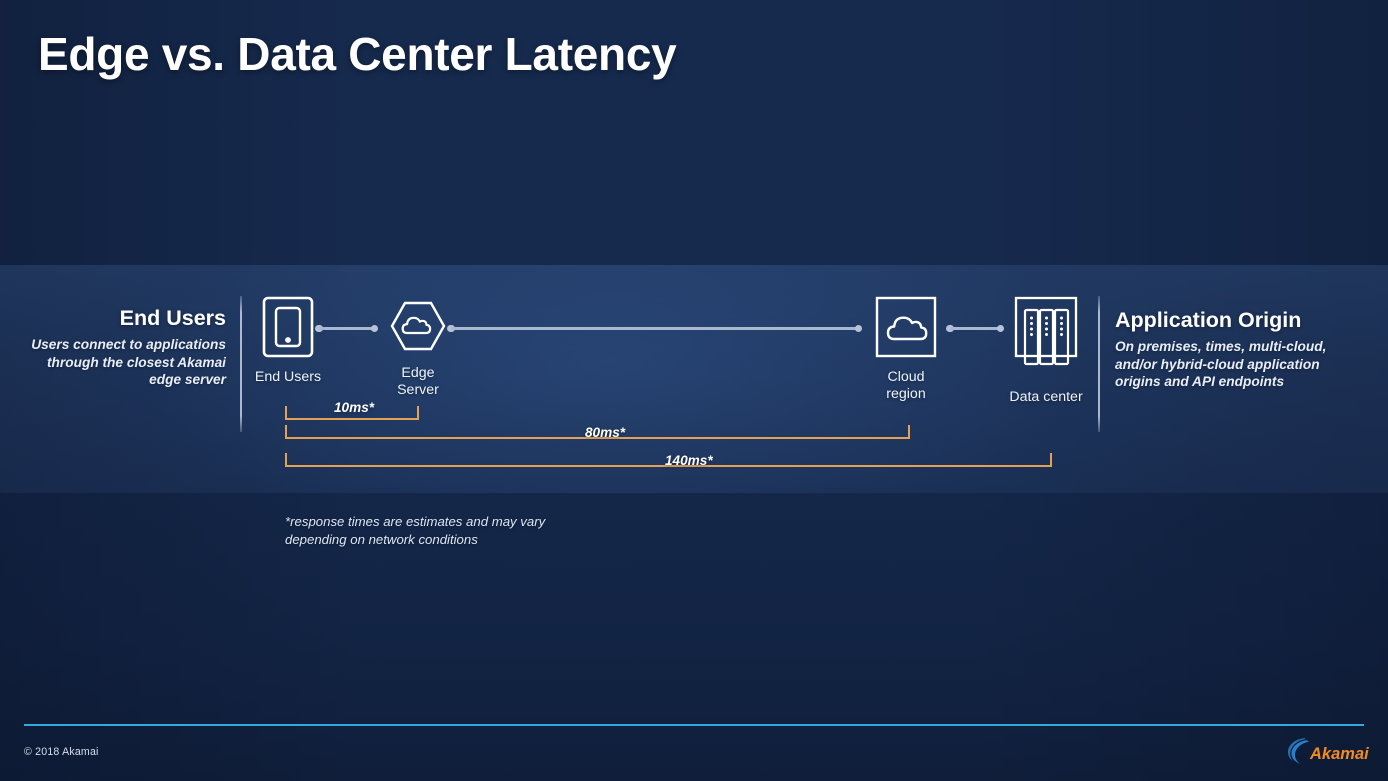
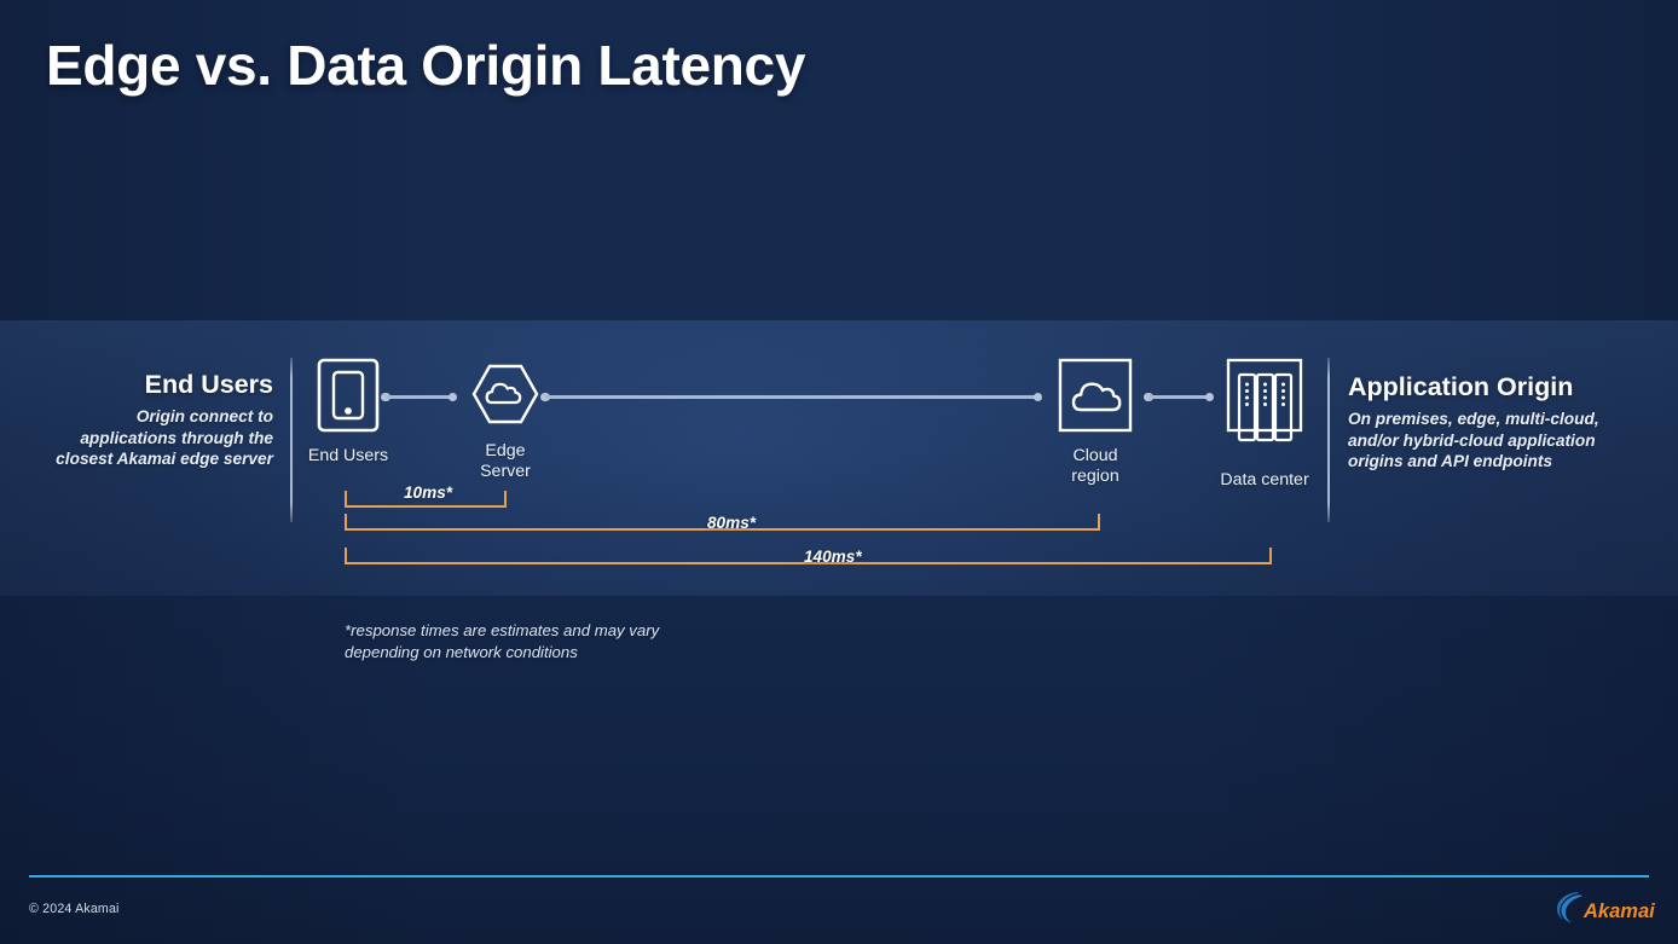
- Edge vs. Data Center Latency
+ Edge vs. Data Origin Latency
  End Users
- Users connect to applications through the closest Akamai edge server
+ Origin connect to applications through the closest Akamai edge server
  Application Origin
- On premises, times, multi-cloud, and/or hybrid-cloud application origins and API endpoints
+ On premises, edge, multi-cloud, and/or hybrid-cloud application origins and API endpoints
  End Users
  Edge
  Server
  Cloud
  region
  Data center
  10ms*
  80ms*
  140ms*
  *response times are estimates and may vary
  depending on network conditions
- © 2018 Akamai
+ © 2024 Akamai
  Akamai
